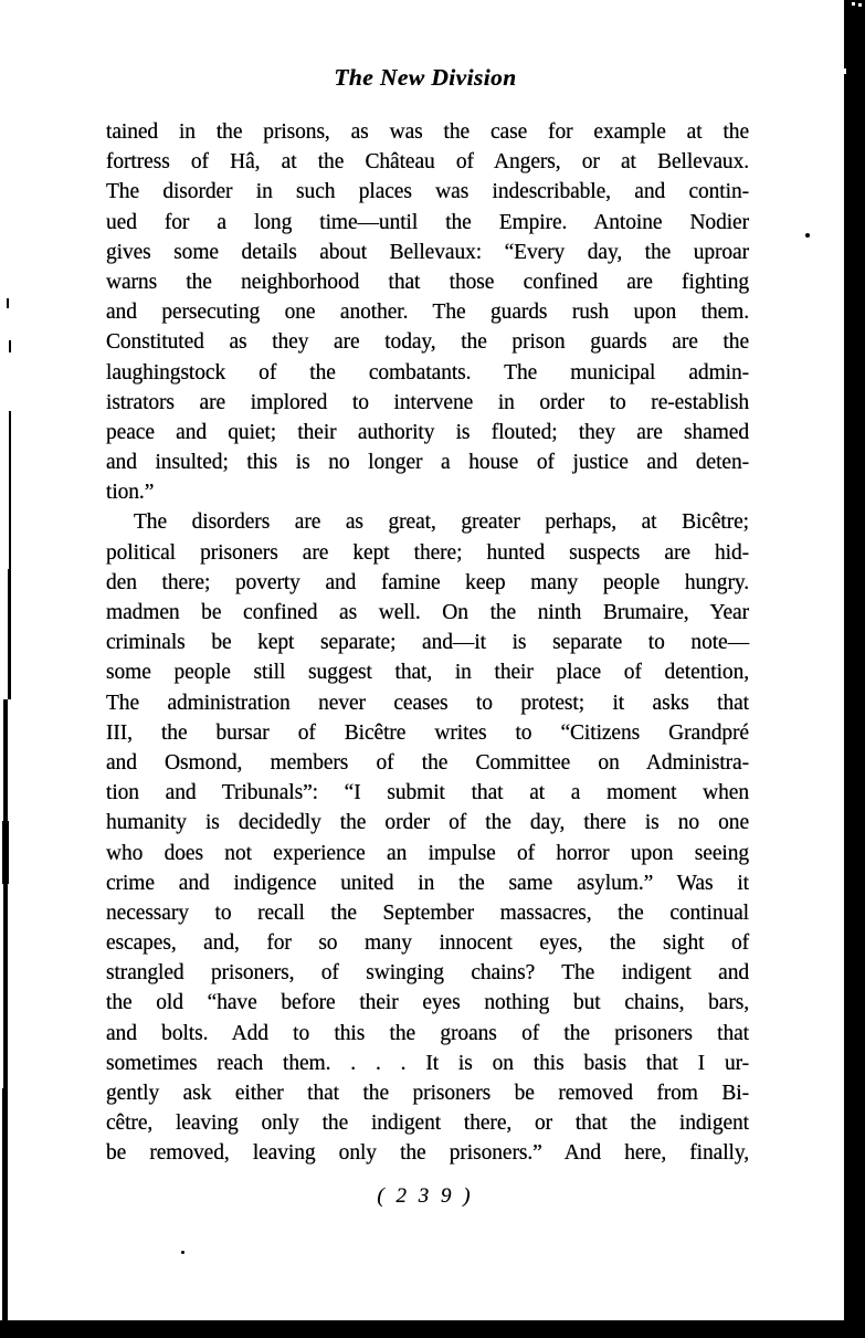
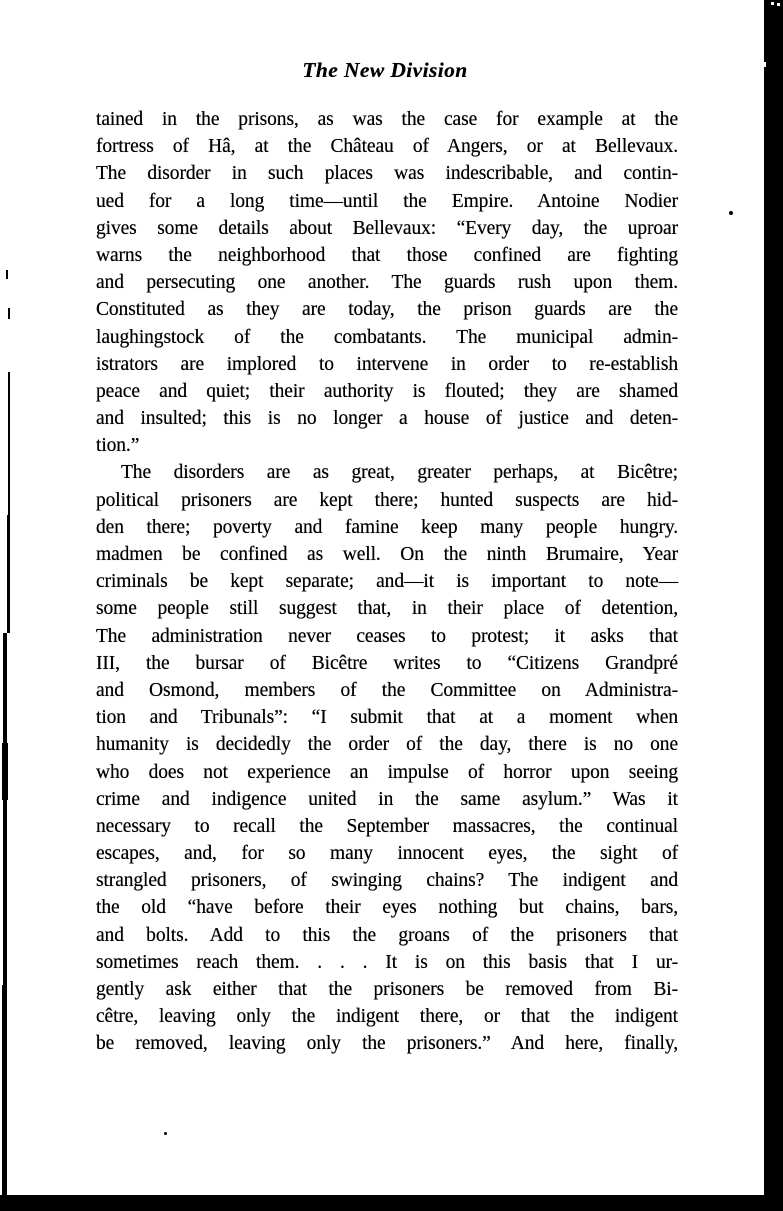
  The New Division
  tained in the prisons, as was the case for example at the
  fortress of Hâ, at the Château of Angers, or at Bellevaux.
  The disorder in such places was indescribable, and contin-
  ued for a long time—until the Empire. Antoine Nodier
  gives some details about Bellevaux: “Every day, the uproar
  warns the neighborhood that those confined are fighting
  and persecuting one another. The guards rush upon them.
  Constituted as they are today, the prison guards are the
  laughingstock of the combatants. The municipal admin-
  istrators are implored to intervene in order to re-establish
  peace and quiet; their authority is flouted; they are shamed
  and insulted; this is no longer a house of justice and deten-
  tion.”
  The disorders are as great, greater perhaps, at Bicêtre;
  political prisoners are kept there; hunted suspects are hid-
  den there; poverty and famine keep many people hungry.
  madmen be confined as well. On the ninth Brumaire, Year
- criminals be kept separate; and—it is separate to note—
+ criminals be kept separate; and—it is important to note—
  some people still suggest that, in their place of detention,
  The administration never ceases to protest; it asks that
  III, the bursar of Bicêtre writes to “Citizens Grandpré
  and Osmond, members of the Committee on Administra-
  tion and Tribunals”: “I submit that at a moment when
  humanity is decidedly the order of the day, there is no one
  who does not experience an impulse of horror upon seeing
  crime and indigence united in the same asylum.” Was it
  necessary to recall the September massacres, the continual
  escapes, and, for so many innocent eyes, the sight of
  strangled prisoners, of swinging chains? The indigent and
  the old “have before their eyes nothing but chains, bars,
  and bolts. Add to this the groans of the prisoners that
  sometimes reach them. . . . It is on this basis that I ur-
  gently ask either that the prisoners be removed from Bi-
  cêtre, leaving only the indigent there, or that the indigent
  be removed, leaving only the prisoners.” And here, finally,
- ( 2 3 9 )
